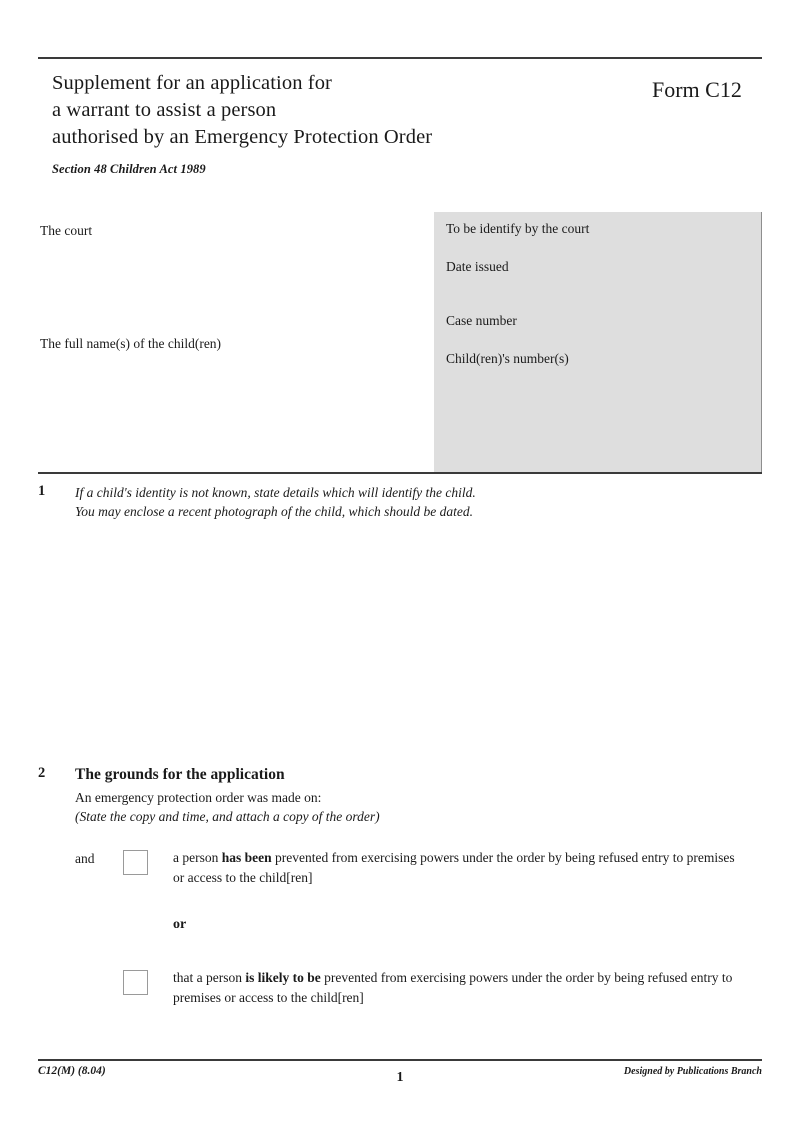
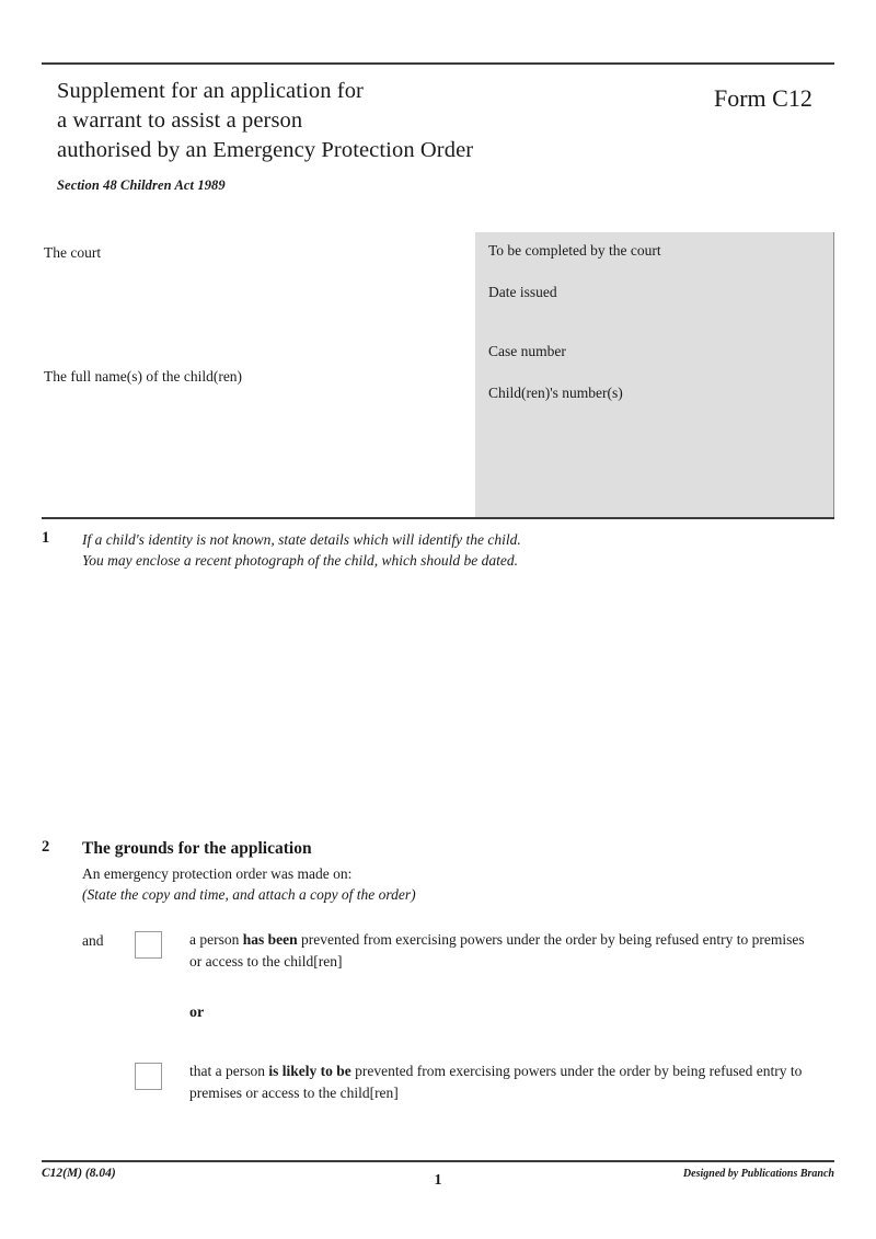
  Supplement for an application for
  a warrant to assist a person
  authorised by an Emergency Protection Order
  Form C12
  Section 48 Children Act 1989
  The court
  The full name(s) of the child(ren)
- To be identify by the court
+ To be completed by the court
  Date issued
  Case number
  Child(ren)'s number(s)
  1
  If a child's identity is not known, state details which will identify the child.
  You may enclose a recent photograph of the child, which should be dated.
  2
  The grounds for the application
  An emergency protection order was made on:
  (State the copy and time, and attach a copy of the order)
  and
  a person has been prevented from exercising powers under the order by being refused entry to premises or access to the child[ren]
  or
  that a person is likely to be prevented from exercising powers under the order by being refused entry to premises or access to the child[ren]
  C12(M) (8.04)
  1
  Designed by Publications Branch
